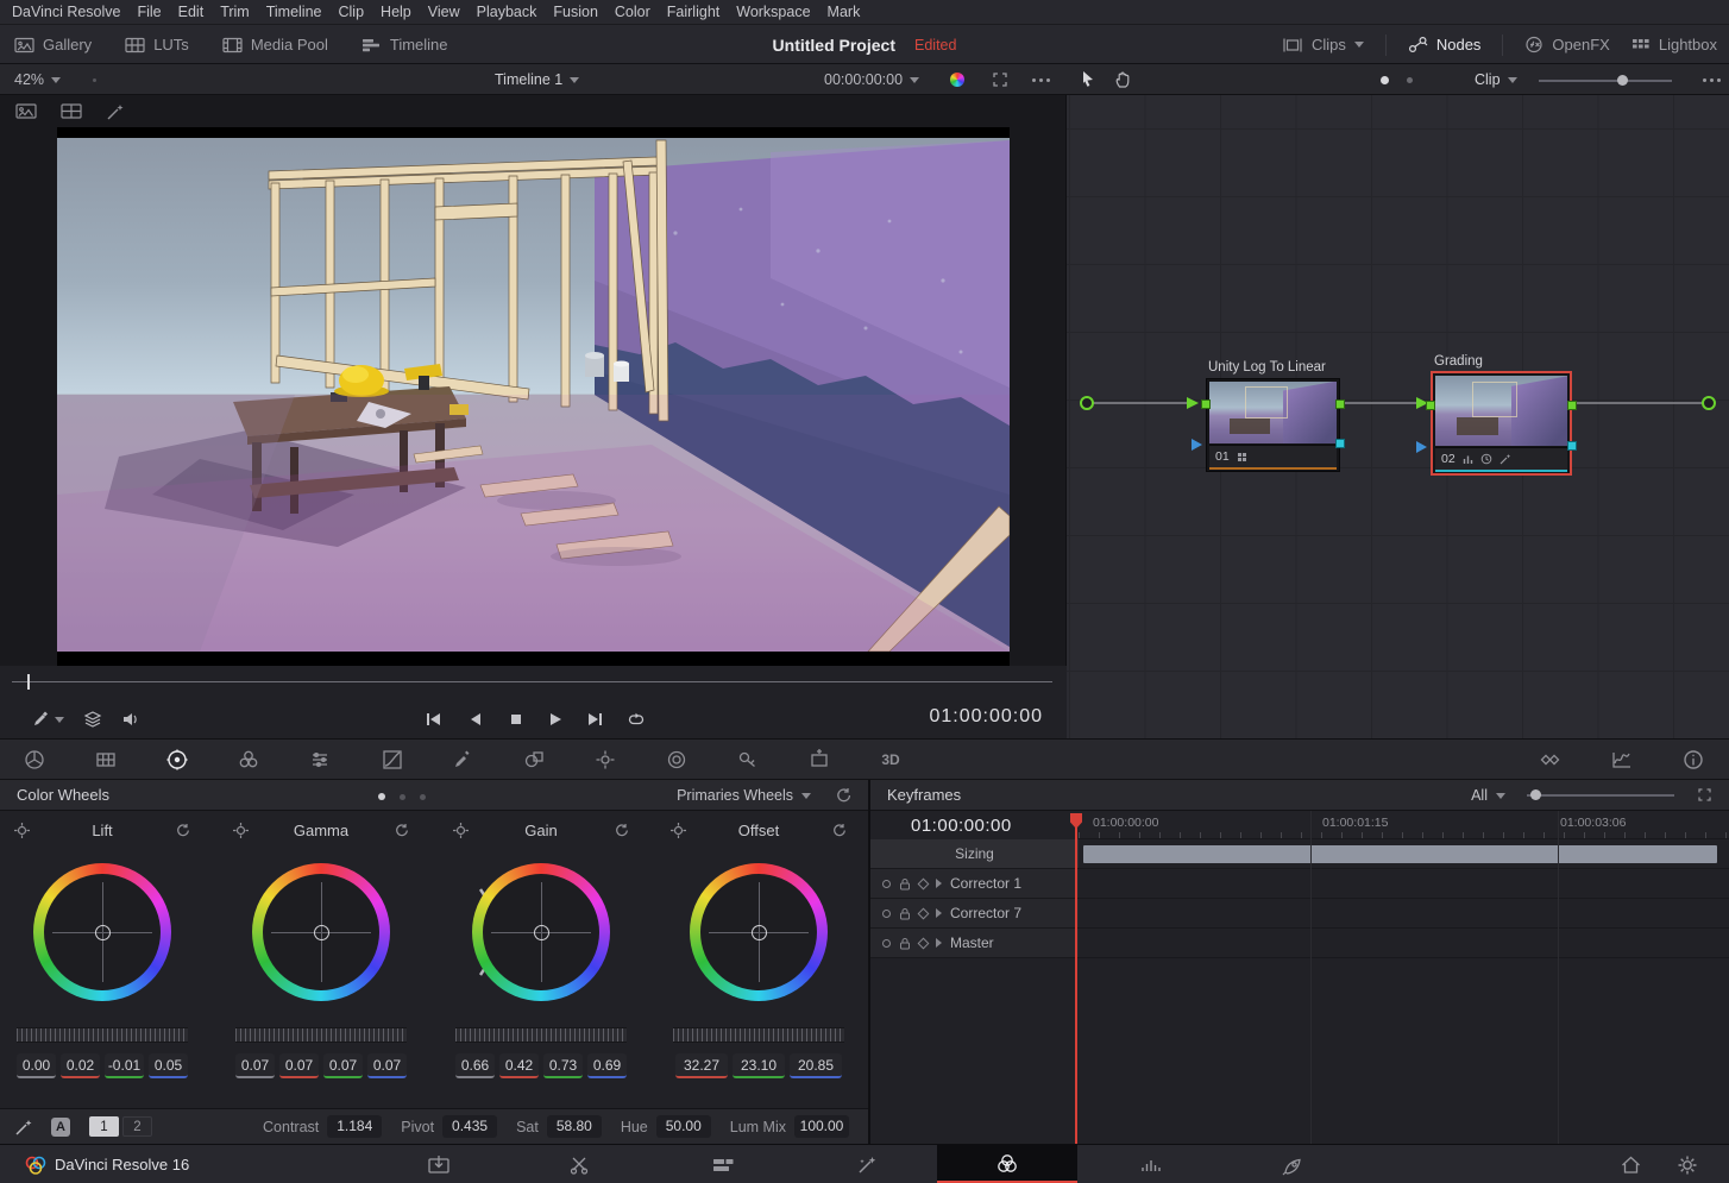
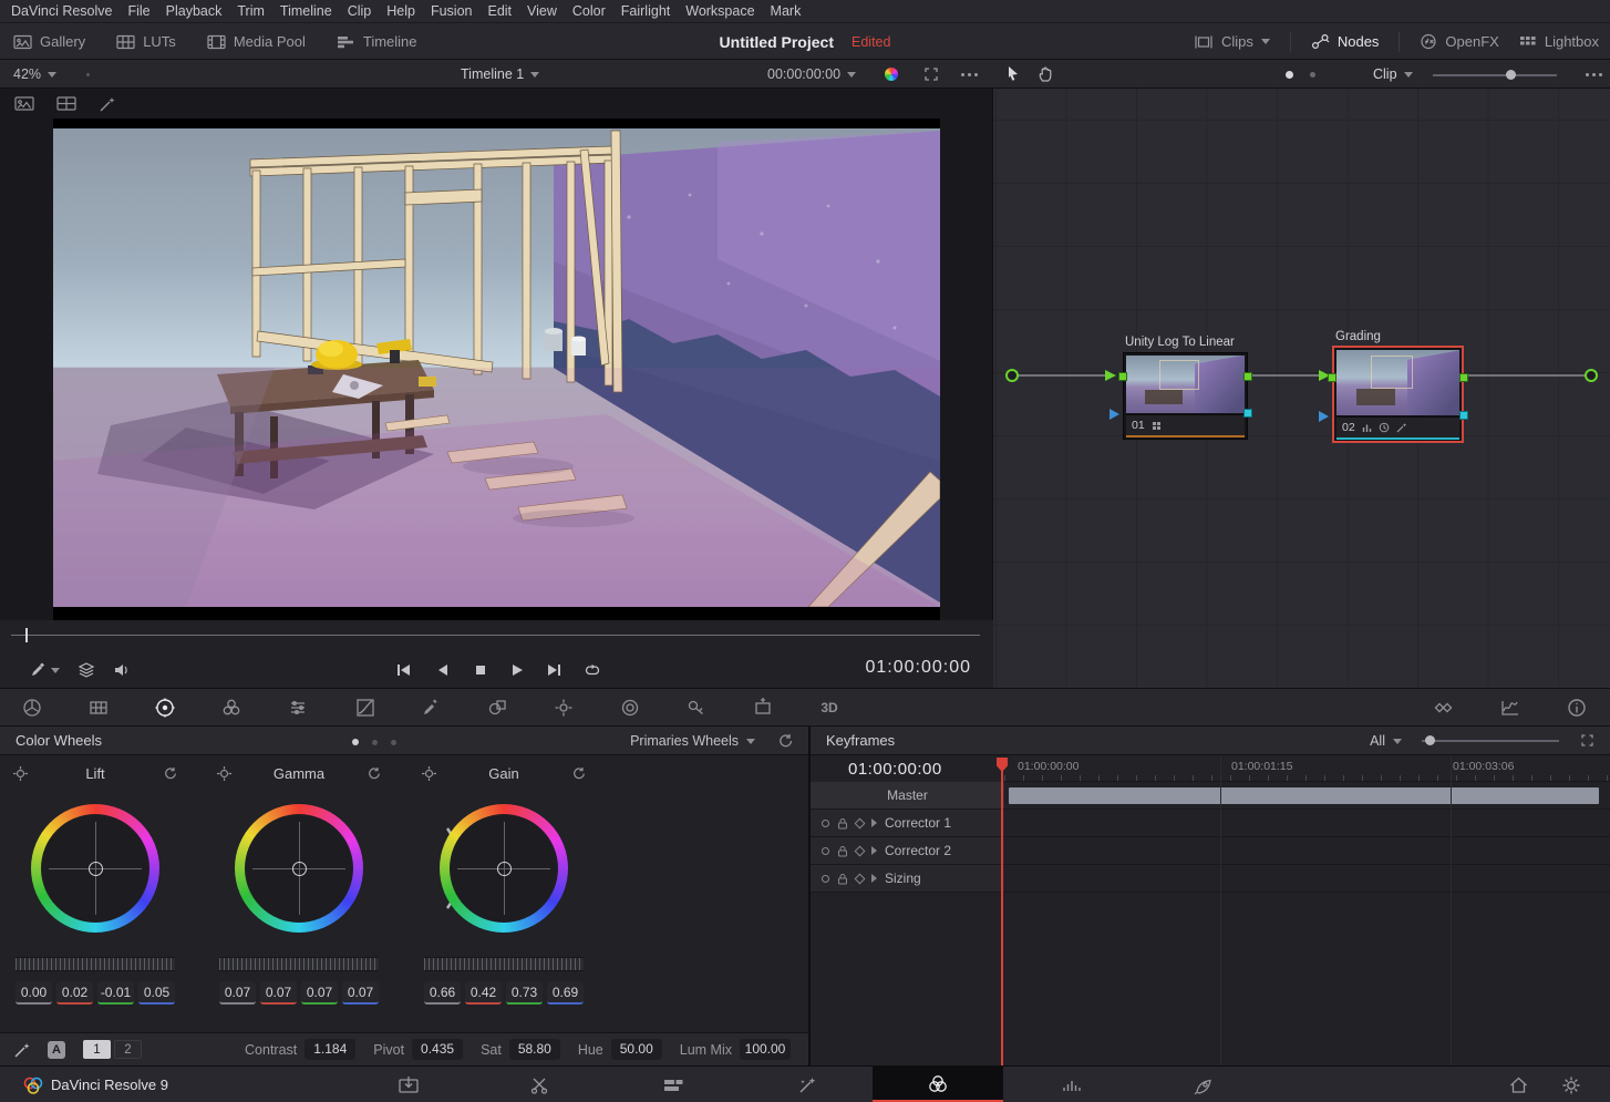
  DaVinci Resolve
  File
- Edit
+ Playback
  Trim
  Timeline
  Clip
  Help
- View
+ Fusion
- Playback
+ Edit
- Fusion
+ View
  Color
  Fairlight
  Workspace
  Mark
  Gallery
  LUTs
  Media Pool
  Timeline
  Untitled Project
  Edited
  Clips
  Nodes
  OpenFX
  Lightbox
  42%
  Timeline 1
  00:00:00:00
  Clip
  01:00:00:00
  Unity Log To Linear
  01
  Grading
  02
  3D
  Color Wheels
  Primaries Wheels
  Lift
  0.00
  0.02
  -0.01
  0.05
  Gamma
  0.07
  0.07
  0.07
  0.07
  Gain
  0.66
  0.42
  0.73
  0.69
- Offset
- 32.27
- 23.10
- 20.85
  A
  1
  2
  Contrast
  1.184
  Pivot
  0.435
  Sat
  58.80
  Hue
  50.00
  Lum Mix
  100.00
  Keyframes
  All
  01:00:00:00
  01:00:00:00
  01:00:01:15
  01:00:03:06
- Sizing
+ Master
  Corrector 1
- Corrector 7
+ Corrector 2
- Master
+ Sizing
- DaVinci Resolve 16
+ DaVinci Resolve 9
